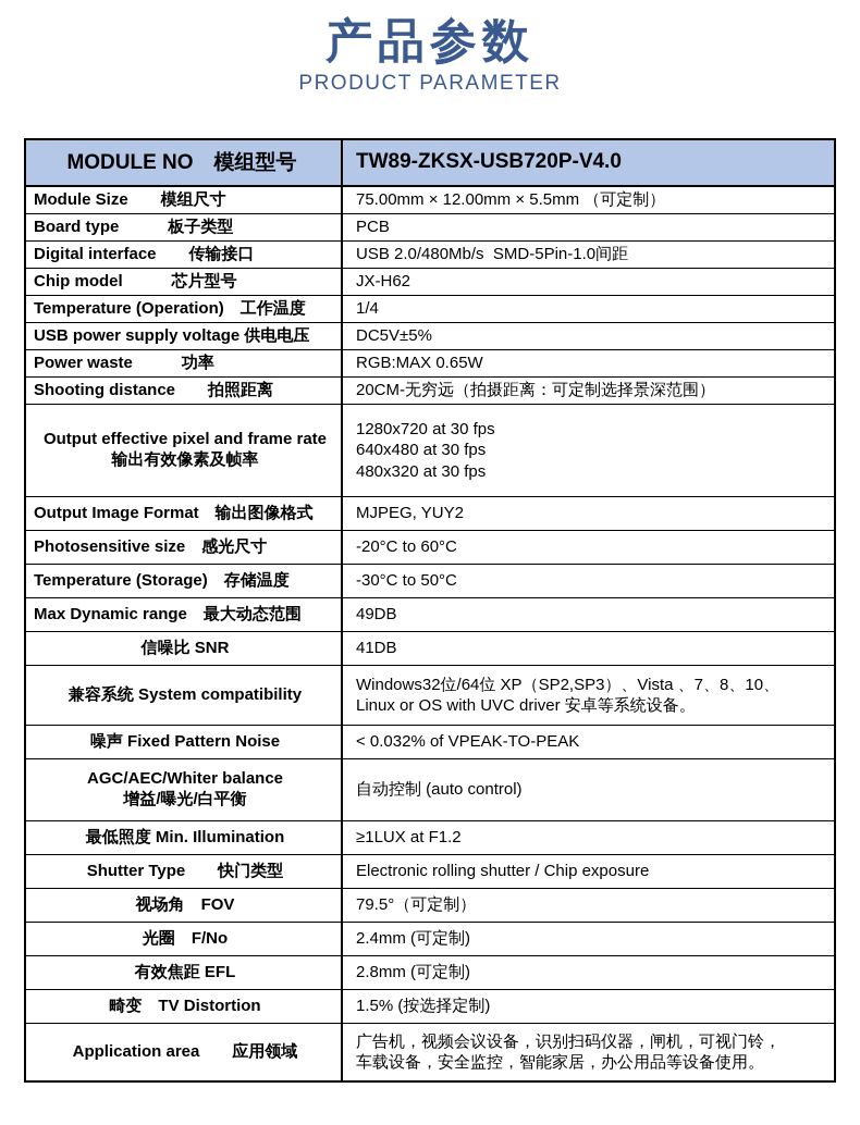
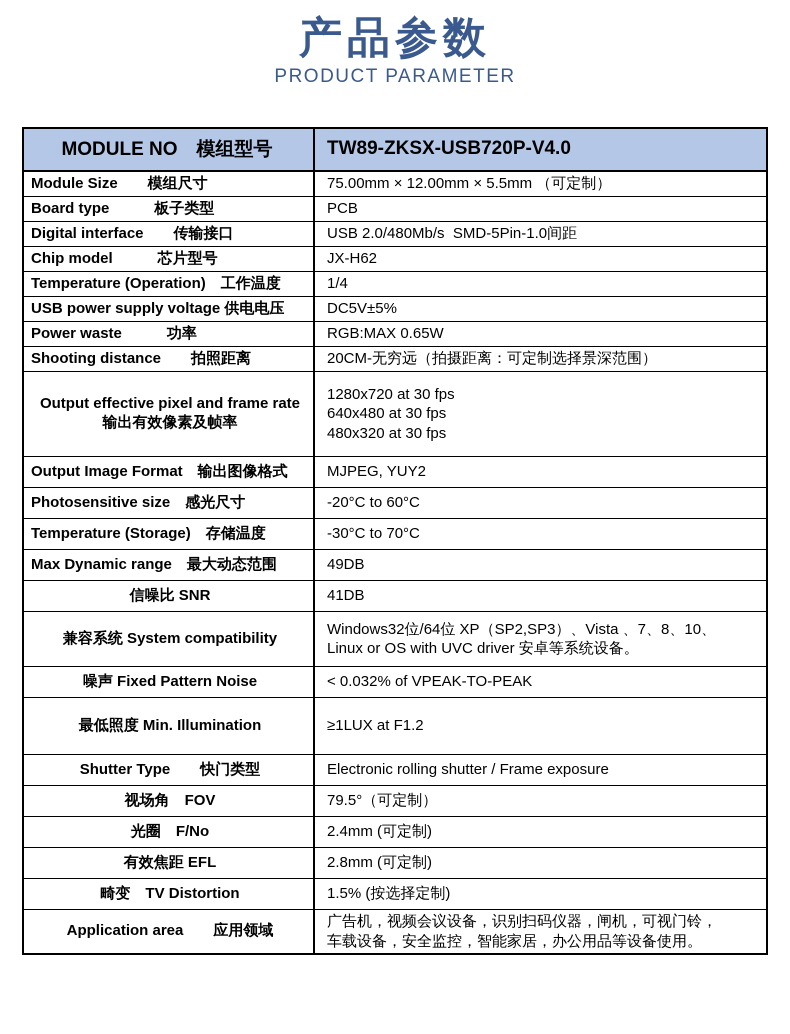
  产品参数
  PRODUCT PARAMETER
  MODULE NO 模组型号
  TW89-ZKSX-USB720P-V4.0
  Module Size 模组尺寸
  75.00mm × 12.00mm × 5.5mm （可定制）
  Board type 板子类型
  PCB
  Digital interface 传输接口
  USB 2.0/480Mb/s SMD-5Pin-1.0间距
  Chip model 芯片型号
  JX-H62
  Temperature (Operation) 工作温度
  1/4
  USB power supply voltage 供电电压
  DC5V±5%
  Power waste 功率
  RGB:MAX 0.65W
  Shooting distance 拍照距离
  20CM-无穷远（拍摄距离：可定制选择景深范围）
  Output effective pixel and frame rate
  输出有效像素及帧率
  1280x720 at 30 fps
  640x480 at 30 fps
  480x320 at 30 fps
  Output Image Format 输出图像格式
  MJPEG, YUY2
  Photosensitive size 感光尺寸
  -20°C to 60°C
  Temperature (Storage) 存储温度
- -30°C to 50°C
+ -30°C to 70°C
  Max Dynamic range 最大动态范围
  49DB
  信噪比 SNR
  41DB
  兼容系统 System compatibility
  Windows32位/64位 XP（SP2,SP3）、Vista 、7、8、10、
  Linux or OS with UVC driver 安卓等系统设备。
  噪声 Fixed Pattern Noise
  < 0.032% of VPEAK-TO-PEAK
- AGC/AEC/Whiter balance
- 增益/曝光/白平衡
- 自动控制 (auto control)
  最低照度 Min. Illumination
  ≥1LUX at F1.2
  Shutter Type 快门类型
- Electronic rolling shutter / Chip exposure
+ Electronic rolling shutter / Frame exposure
  视场角 FOV
  79.5°（可定制）
  光圈 F/No
  2.4mm (可定制)
  有效焦距 EFL
  2.8mm (可定制)
  畸变 TV Distortion
  1.5% (按选择定制)
  Application area 应用领域
  广告机，视频会议设备，识别扫码仪器，闸机，可视门铃，
  车载设备，安全监控，智能家居，办公用品等设备使用。
